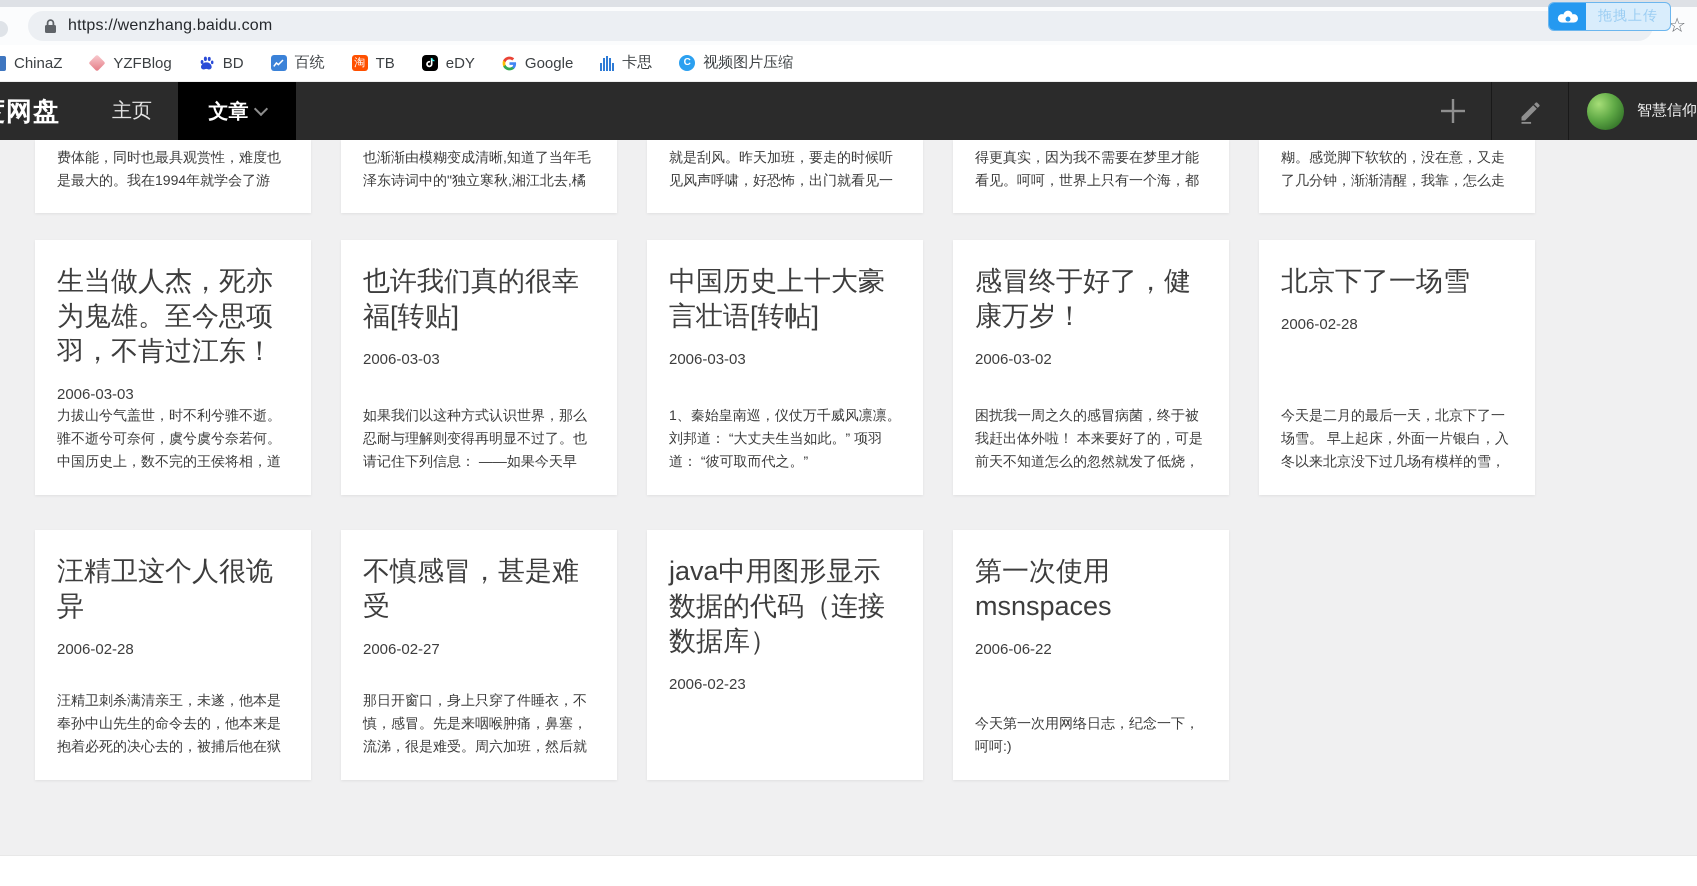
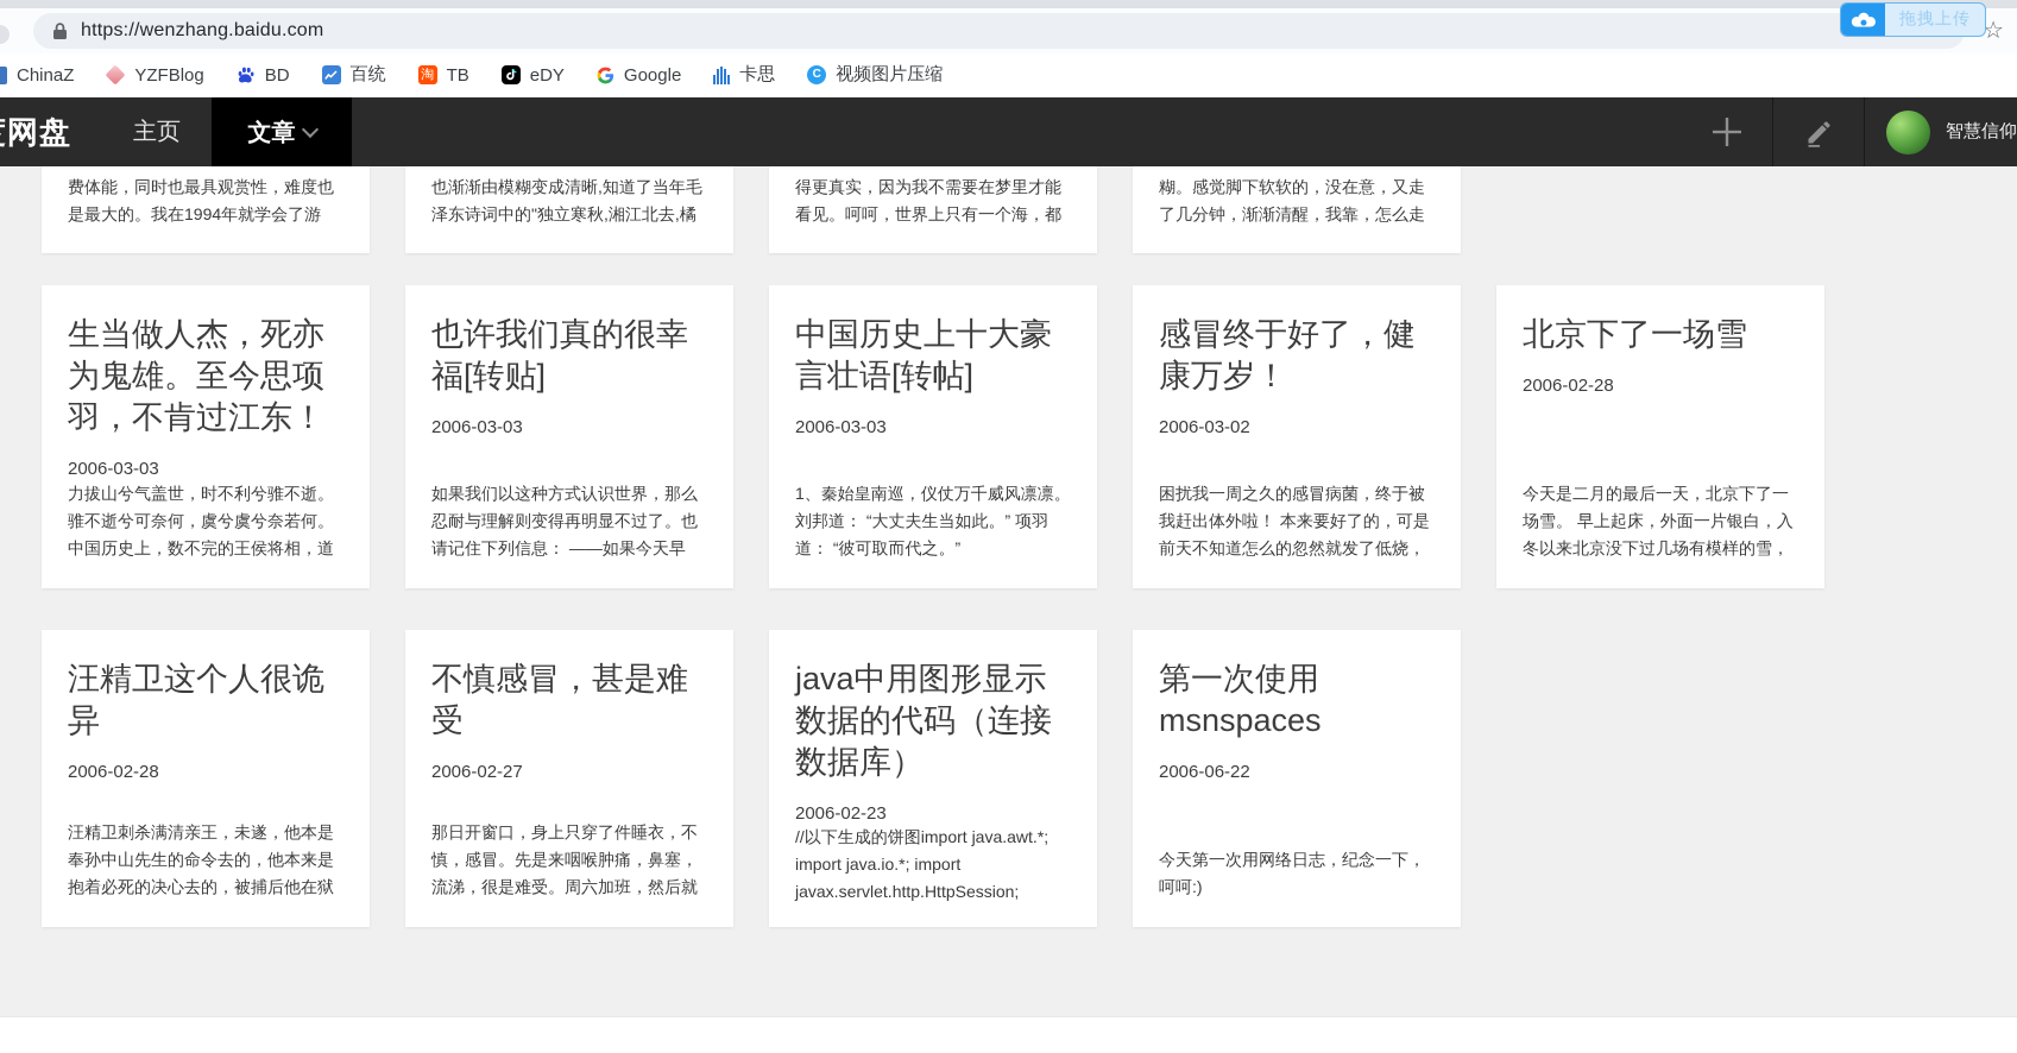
  https://wenzhang.baidu.com
  ☆
  拖拽上传
  ChinaZ
  YZFBlog
  BD
  百统
  淘
  TB
  eDY
  Google
  卡思
  C
  视频图片压缩
  主页
  文章
  智慧信仰
  费体能，同时也最具观赏性，难度也是最大的。我在1994年就学会了游
  也渐渐由模糊变成清晰,知道了当年毛泽东诗词中的"独立寒秋,湘江北去,橘
- 就是刮风。昨天加班，要走的时候听见风声呼啸，好恐怖，出门就看见一
  得更真实，因为我不需要在梦里才能看见。呵呵，世界上只有一个海，都
  糊。感觉脚下软软的，没在意，又走了几分钟，渐渐清醒，我靠，怎么走
  生当做人杰，死亦为鬼雄。至今思项羽，不肯过江东！
  2006-03-03
  力拔山兮气盖世，时不利兮骓不逝。骓不逝兮可奈何，虞兮虞兮奈若何。中国历史上，数不完的王侯将相，道
  也许我们真的很幸福[转贴]
  2006-03-03
  如果我们以这种方式认识世界，那么忍耐与理解则变得再明显不过了。也请记住下列信息： ——如果今天早
  中国历史上十大豪言壮语[转帖]
  2006-03-03
  1、秦始皇南巡，仪仗万千威风凛凛。刘邦道： “大丈夫生当如此。” 项羽道： “彼可取而代之。”
  感冒终于好了，健康万岁！
  2006-03-02
  困扰我一周之久的感冒病菌，终于被我赶出体外啦！ 本来要好了的，可是前天不知道怎么的忽然就发了低烧，
  北京下了一场雪
  2006-02-28
  今天是二月的最后一天，北京下了一场雪。 早上起床，外面一片银白，入冬以来北京没下过几场有模样的雪，
  汪精卫这个人很诡异
  2006-02-28
  汪精卫刺杀满清亲王，未遂，他本是奉孙中山先生的命令去的，他本来是抱着必死的决心去的，被捕后他在狱
  不慎感冒，甚是难受
  2006-02-27
  那日开窗口，身上只穿了件睡衣，不慎，感冒。先是来咽喉肿痛，鼻塞，流涕，很是难受。周六加班，然后就
  java中用图形显示数据的代码（连接数据库）
  2006-02-23
+ //以下生成的饼图import java.awt.*; import java.io.*; import javax.servlet.http.HttpSession;
  第一次使用msnspaces
  2006-06-22
  今天第一次用网络日志，纪念一下，呵呵:)
